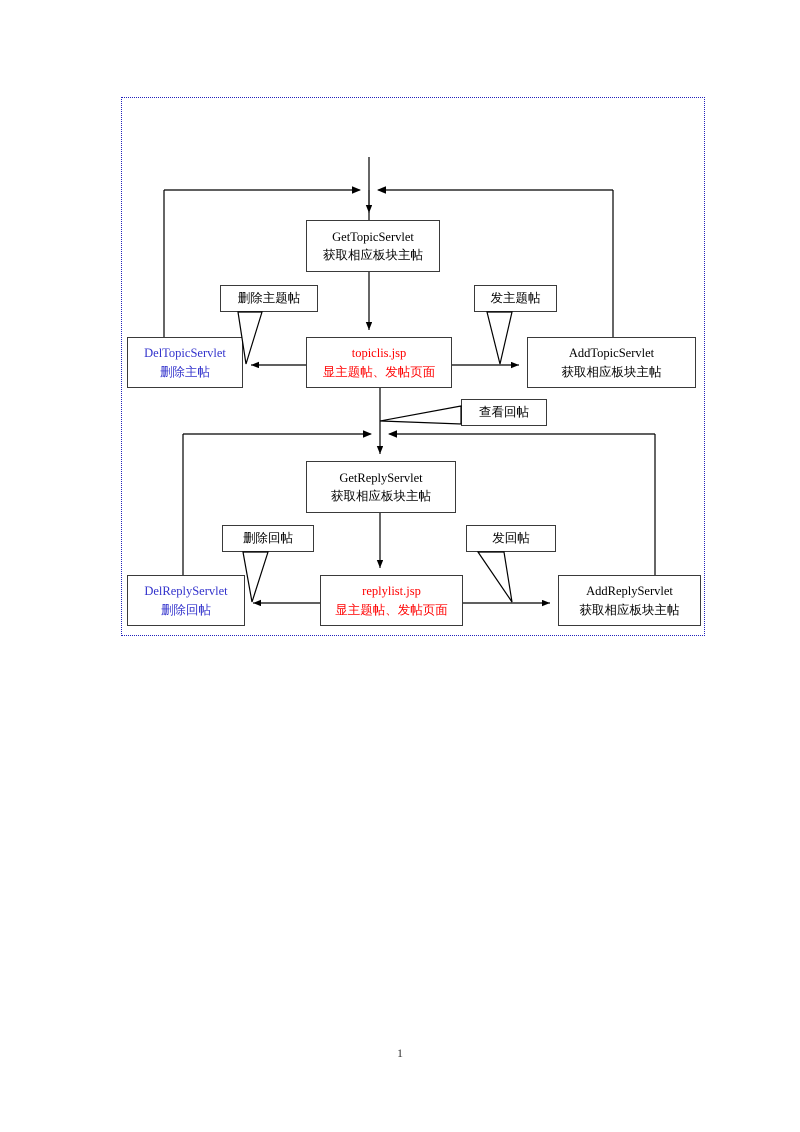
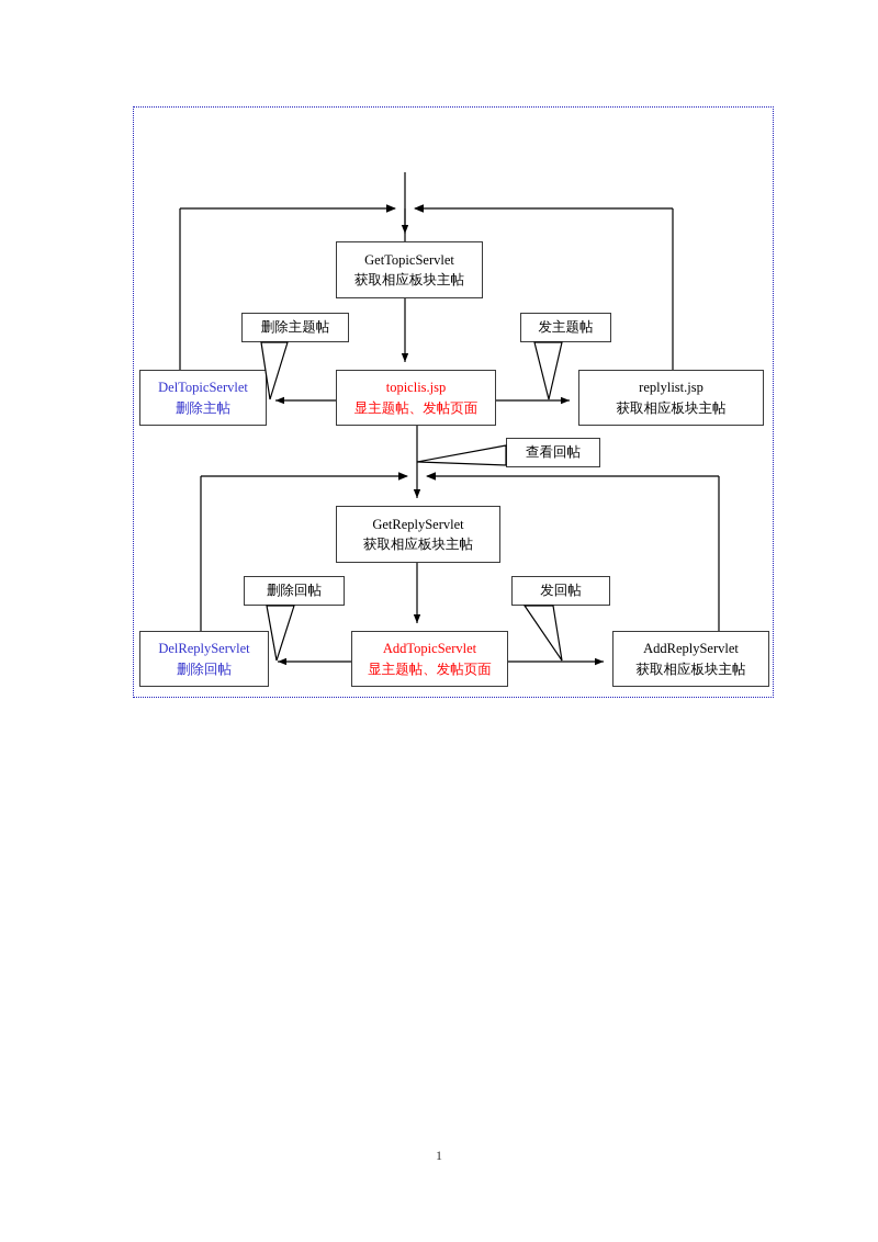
  GetTopicServlet
  获取相应板块主帖
  DelTopicServlet
  删除主帖
  topiclis.jsp
  显主题帖、发帖页面
- AddTopicServlet
+ replylist.jsp
  获取相应板块主帖
  GetReplyServlet
  获取相应板块主帖
  DelReplyServlet
  删除回帖
- replylist.jsp
+ AddTopicServlet
  显主题帖、发帖页面
  AddReplyServlet
  获取相应板块主帖
  删除主题帖
  发主题帖
  查看回帖
  删除回帖
  发回帖
  1
